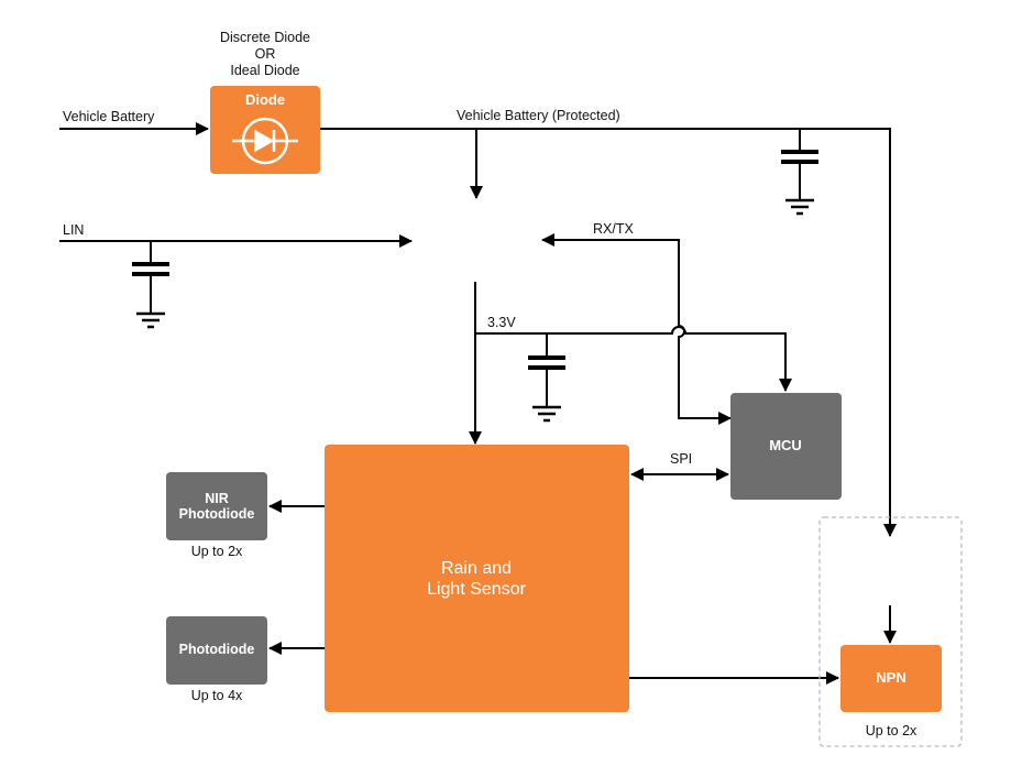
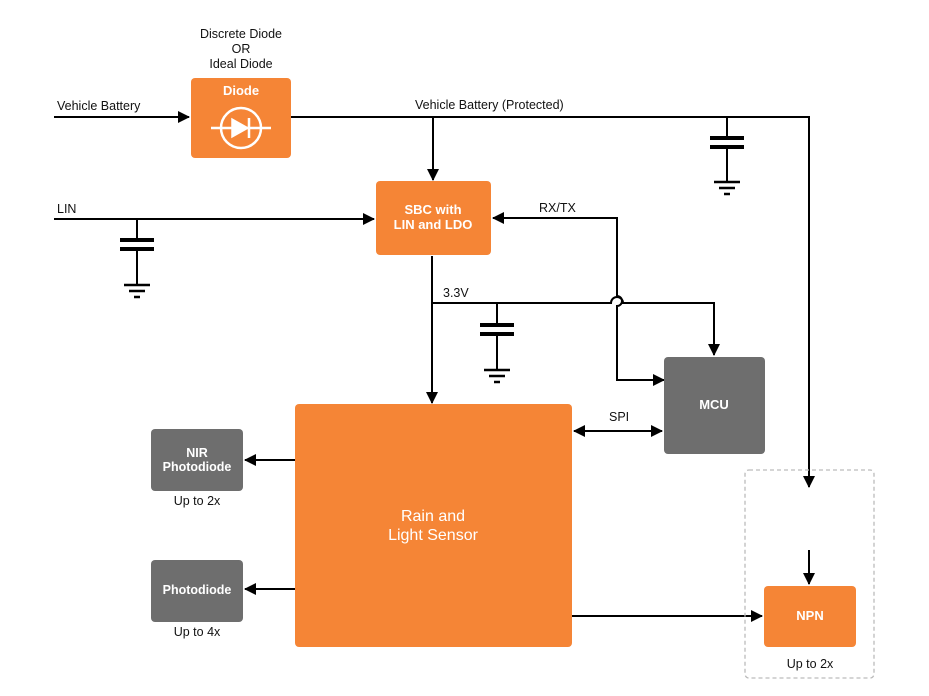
  Diode
+ SBC with
+ LIN and LDO
  MCU
  Rain and
  Light Sensor
  NIR
  Photodiode
  Up to 2x
  Photodiode
  Up to 4x
  NPN
  Up to 2x
  Discrete Diode
  OR
  Ideal Diode
  Vehicle Battery
  Vehicle Battery (Protected)
  LIN
  RX/TX
  3.3V
  SPI
